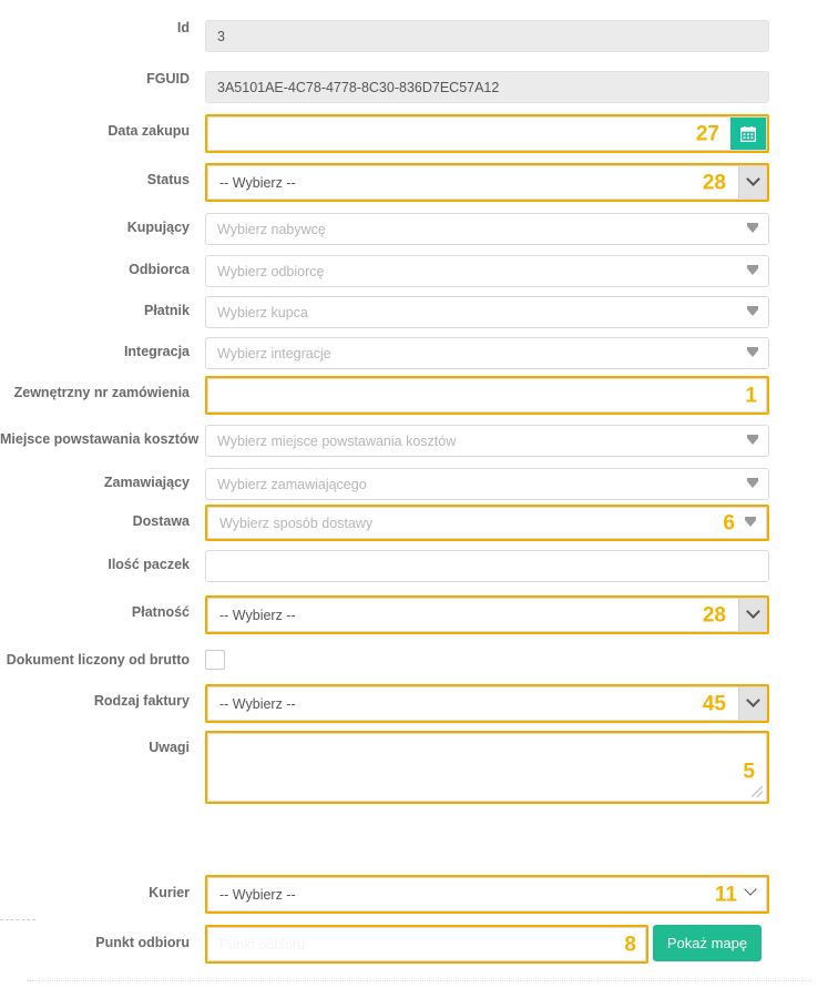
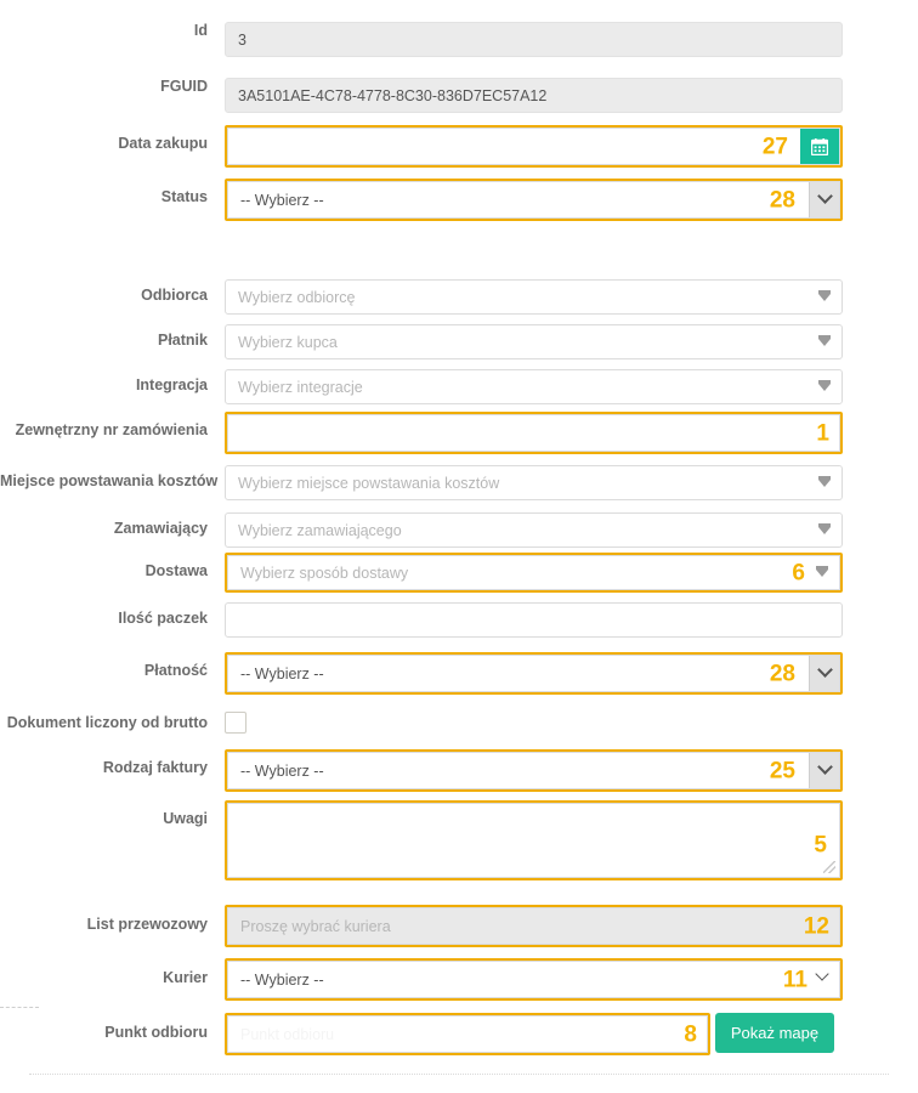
  Id
  3
  FGUID
  3A5101AE-4C78-4778-8C30-836D7EC57A12
  Data zakupu
  27
  Status
  -- Wybierz --
  28
- Kupujący
- Wybierz nabywcę
  Odbiorca
  Wybierz odbiorcę
  Płatnik
  Wybierz kupca
  Integracja
  Wybierz integracje
  Zewnętrzny nr zamówienia
  1
  Miejsce powstawania kosztów
  Wybierz miejsce powstawania kosztów
  Zamawiający
  Wybierz zamawiającego
  Dostawa
  Wybierz sposób dostawy
  6
  Ilość paczek
  Płatność
  -- Wybierz --
  28
  Dokument liczony od brutto
  Rodzaj faktury
  -- Wybierz --
- 45
+ 25
  Uwagi
  5
+ List przewozowy
+ Proszę wybrać kuriera
+ 12
  Kurier
  -- Wybierz --
  11
  Punkt odbioru
  8
  Pokaż mapę
